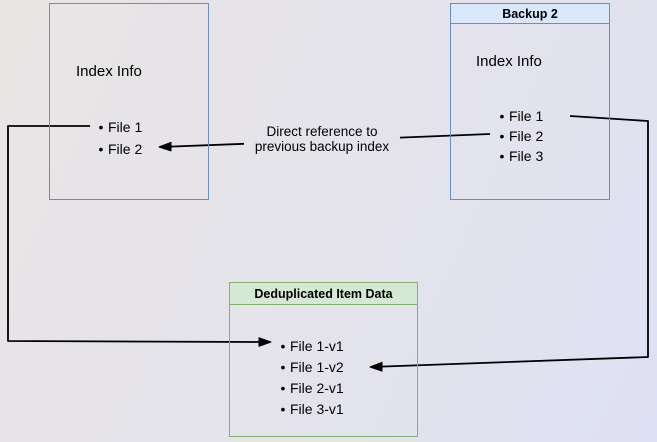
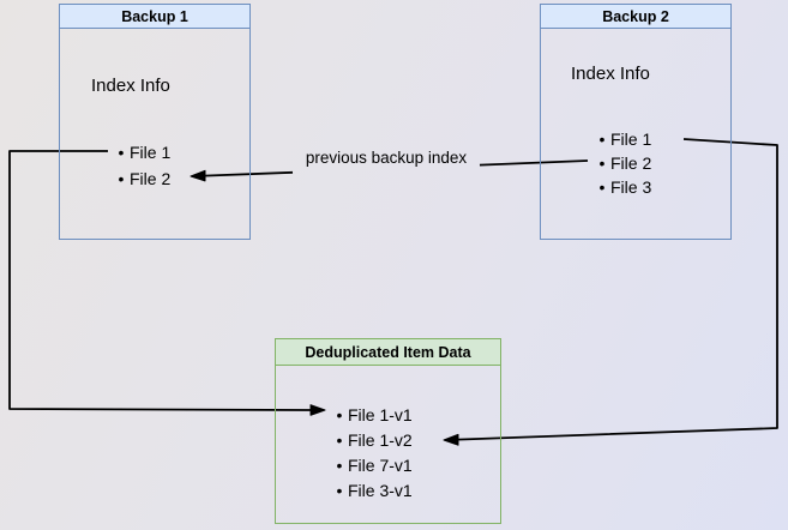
+ Backup 1
  Index Info
  •
  File 1
  •
  File 2
  Backup 2
  Index Info
  •
  File 1
  •
  File 2
  •
  File 3
  Deduplicated Item Data
  •
  File 1-v1
  •
  File 1-v2
  •
- File 2-v1
+ File 7-v1
  •
  File 3-v1
- Direct reference to
  previous backup index
